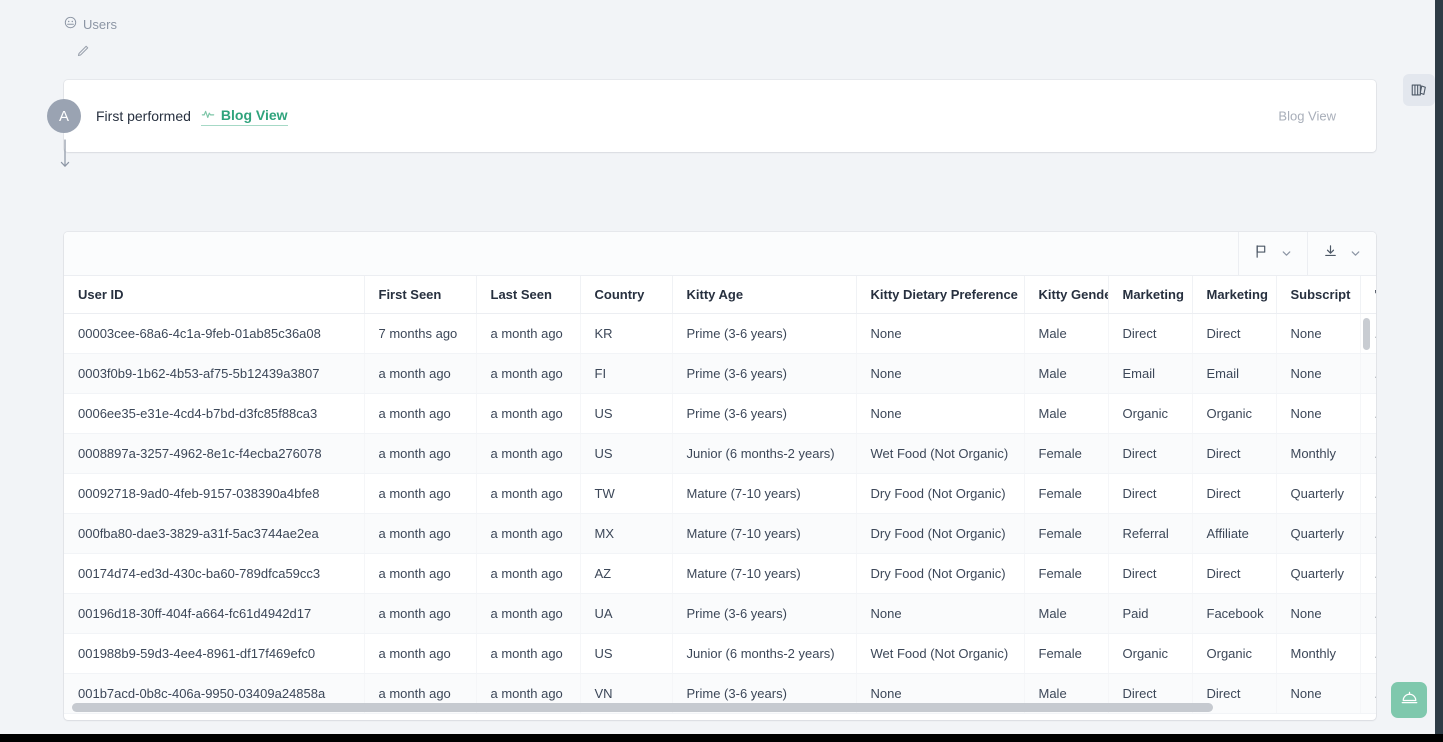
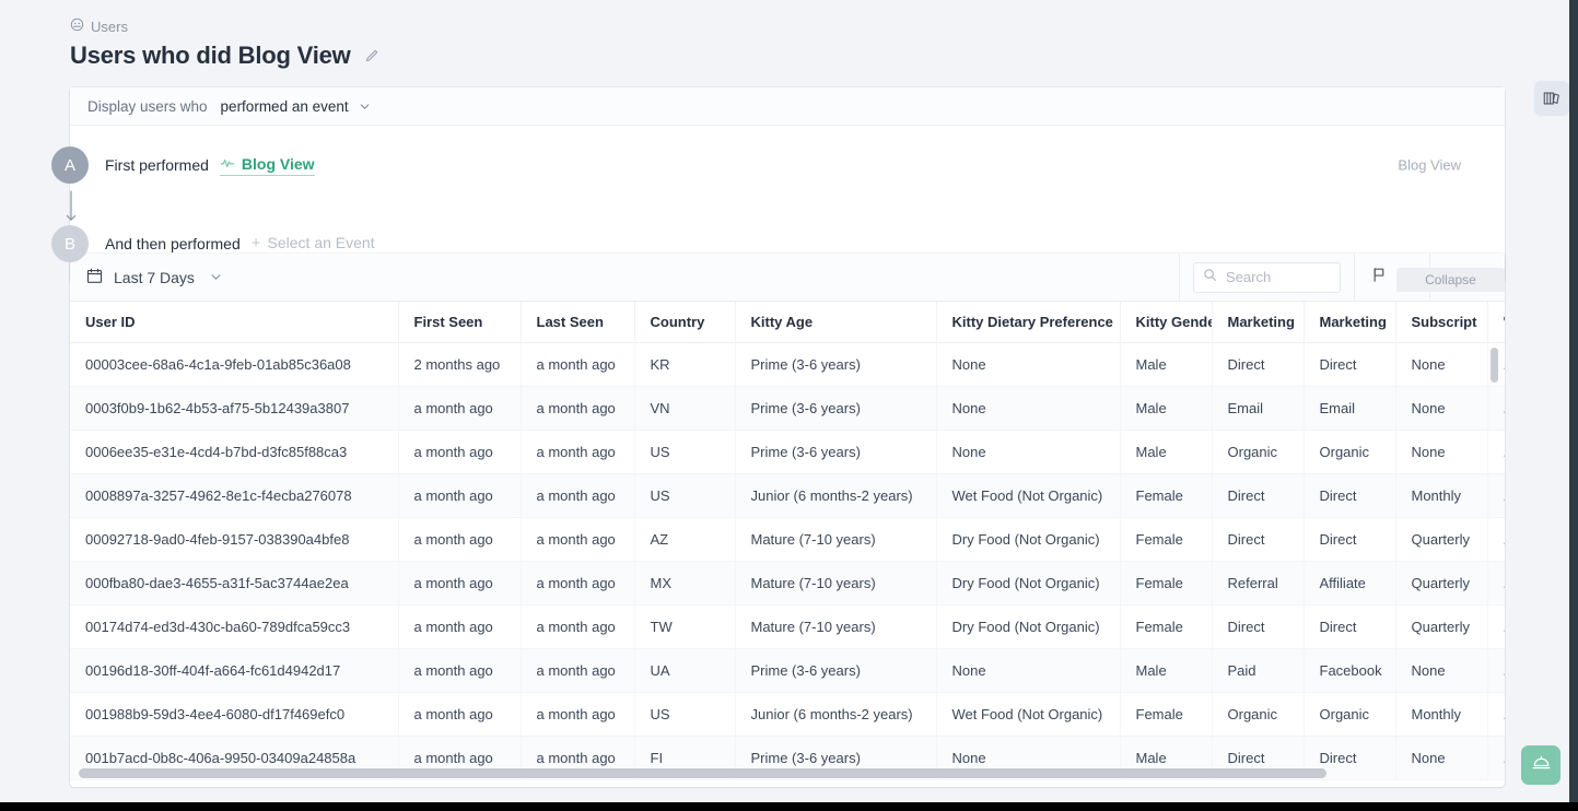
  Users
+ Users who did Blog View
+ Display users who
+ performed an event
  A
  First performed
  Blog View
  Blog View
+ B
+ And then performed
+ +
+ Select an Event
+ Collapse
+ Last 7 Days
+ Search
  User ID	First Seen	Last Seen	Country	Kitty Age	Kitty Dietary Preference	Kitty Gend	Marketing	Marketing	Subscript
- 00003cee-68a6-4c1a-9feb-01ab85c36a08	7 months ago	a month ago	KR	Prime (3-6 years)	None	Male	Direct	Direct	None
+ 00003cee-68a6-4c1a-9feb-01ab85c36a08	2 months ago	a month ago	KR	Prime (3-6 years)	None	Male	Direct	Direct	None
- 0003f0b9-1b62-4b53-af75-5b12439a3807	a month ago	a month ago	FI	Prime (3-6 years)	None	Male	Email	Email	None
+ 0003f0b9-1b62-4b53-af75-5b12439a3807	a month ago	a month ago	VN	Prime (3-6 years)	None	Male	Email	Email	None
  0006ee35-e31e-4cd4-b7bd-d3fc85f88ca3	a month ago	a month ago	US	Prime (3-6 years)	None	Male	Organic	Organic	None
  0008897a-3257-4962-8e1c-f4ecba276078	a month ago	a month ago	US	Junior (6 months-2 years)	Wet Food (Not Organic)	Female	Direct	Direct	Monthly
- 00092718-9ad0-4feb-9157-038390a4bfe8	a month ago	a month ago	TW	Mature (7-10 years)	Dry Food (Not Organic)	Female	Direct	Direct	Quarterly
+ 00092718-9ad0-4feb-9157-038390a4bfe8	a month ago	a month ago	AZ	Mature (7-10 years)	Dry Food (Not Organic)	Female	Direct	Direct	Quarterly
- 000fba80-dae3-3829-a31f-5ac3744ae2ea	a month ago	a month ago	MX	Mature (7-10 years)	Dry Food (Not Organic)	Female	Referral	Affiliate	Quarterly
+ 000fba80-dae3-4655-a31f-5ac3744ae2ea	a month ago	a month ago	MX	Mature (7-10 years)	Dry Food (Not Organic)	Female	Referral	Affiliate	Quarterly
- 00174d74-ed3d-430c-ba60-789dfca59cc3	a month ago	a month ago	AZ	Mature (7-10 years)	Dry Food (Not Organic)	Female	Direct	Direct	Quarterly
+ 00174d74-ed3d-430c-ba60-789dfca59cc3	a month ago	a month ago	TW	Mature (7-10 years)	Dry Food (Not Organic)	Female	Direct	Direct	Quarterly
  00196d18-30ff-404f-a664-fc61d4942d17	a month ago	a month ago	UA	Prime (3-6 years)	None	Male	Paid	Facebook	None
- 001988b9-59d3-4ee4-8961-df17f469efc0	a month ago	a month ago	US	Junior (6 months-2 years)	Wet Food (Not Organic)	Female	Organic	Organic	Monthly
+ 001988b9-59d3-4ee4-6080-df17f469efc0	a month ago	a month ago	US	Junior (6 months-2 years)	Wet Food (Not Organic)	Female	Organic	Organic	Monthly
- 001b7acd-0b8c-406a-9950-03409a24858a	a month ago	a month ago	VN	Prime (3-6 years)	None	Male	Direct	Direct	None
+ 001b7acd-0b8c-406a-9950-03409a24858a	a month ago	a month ago	FI	Prime (3-6 years)	None	Male	Direct	Direct	None
